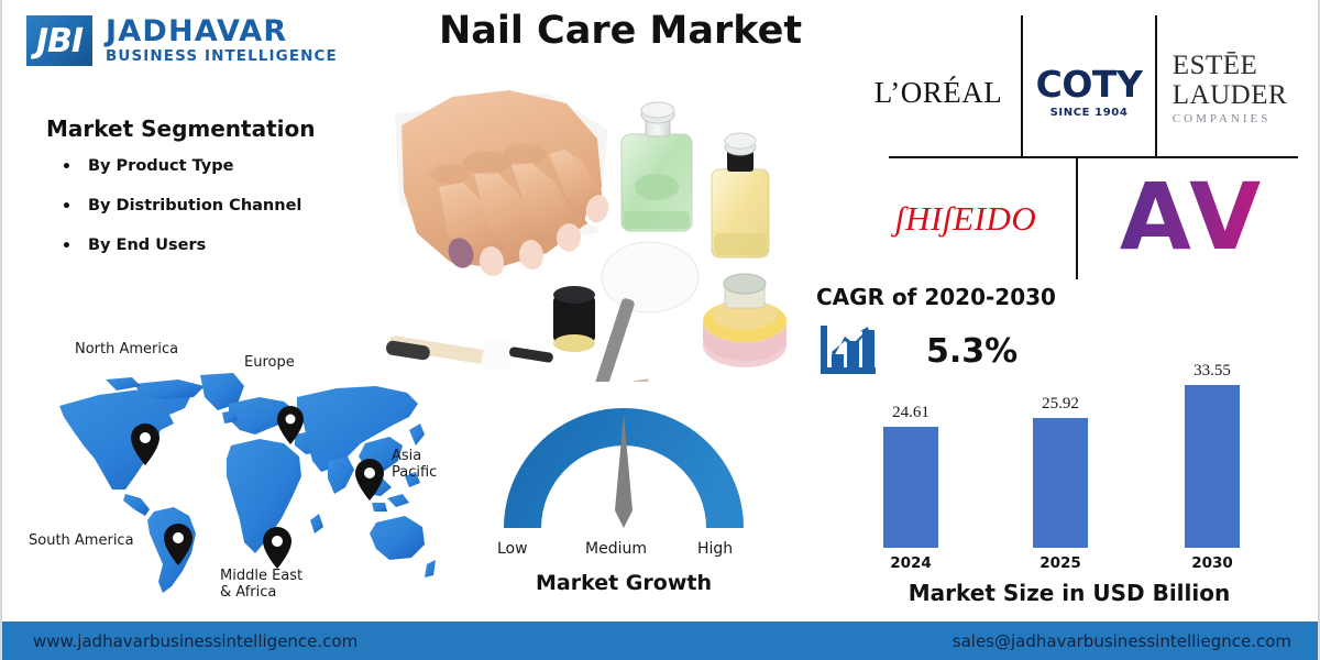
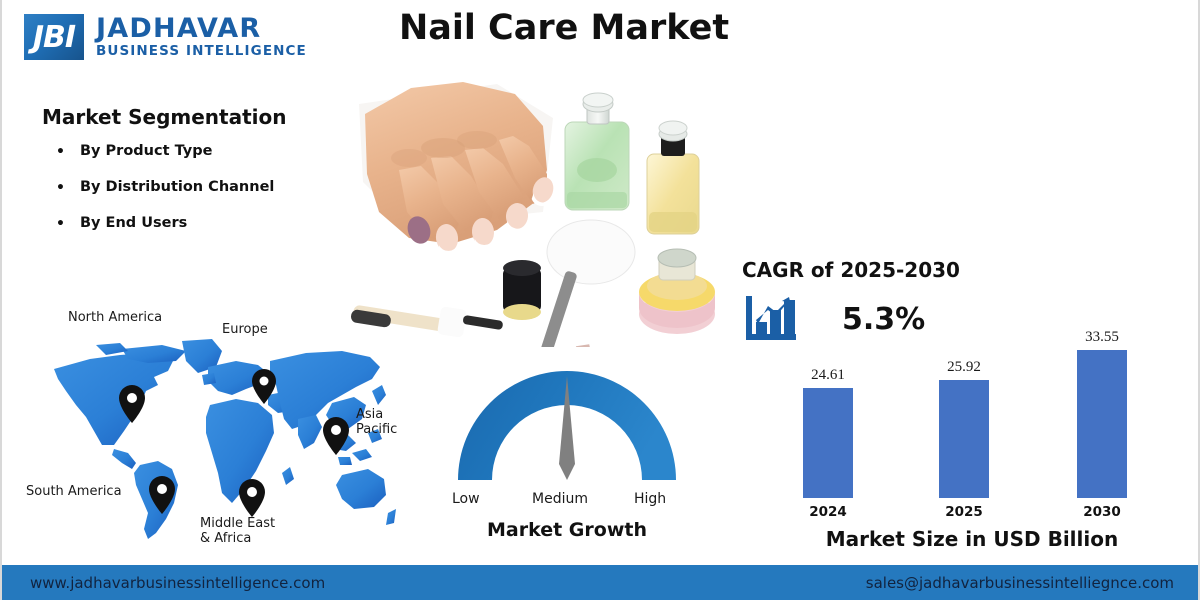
  JBI
  JADHAVAR
  BUSINESS INTELLIGENCE
  Nail Care Market
  Market Segmentation
  •
  By Product Type
  •
  By Distribution Channel
  •
  By End Users
  North America
  Europe
  Asia Pacific
  South America
  Middle East
  & Africa
  Low
  Medium
  High
  Market Growth
- L’ORÉAL
- COTY
- SINCE 1904
- ESTĒE
- LAUDER
- COMPANIES
- ʃHIʃEIDO
- AV
- CAGR of 2020-2030
+ CAGR of 2025-2030
  5.3%
  24.61
  2024
  25.92
  2025
  33.55
  2030
  Market Size in USD Billion
  www.jadhavarbusinessintelligence.com
  sales@jadhavarbusinessintelliegnce.com
